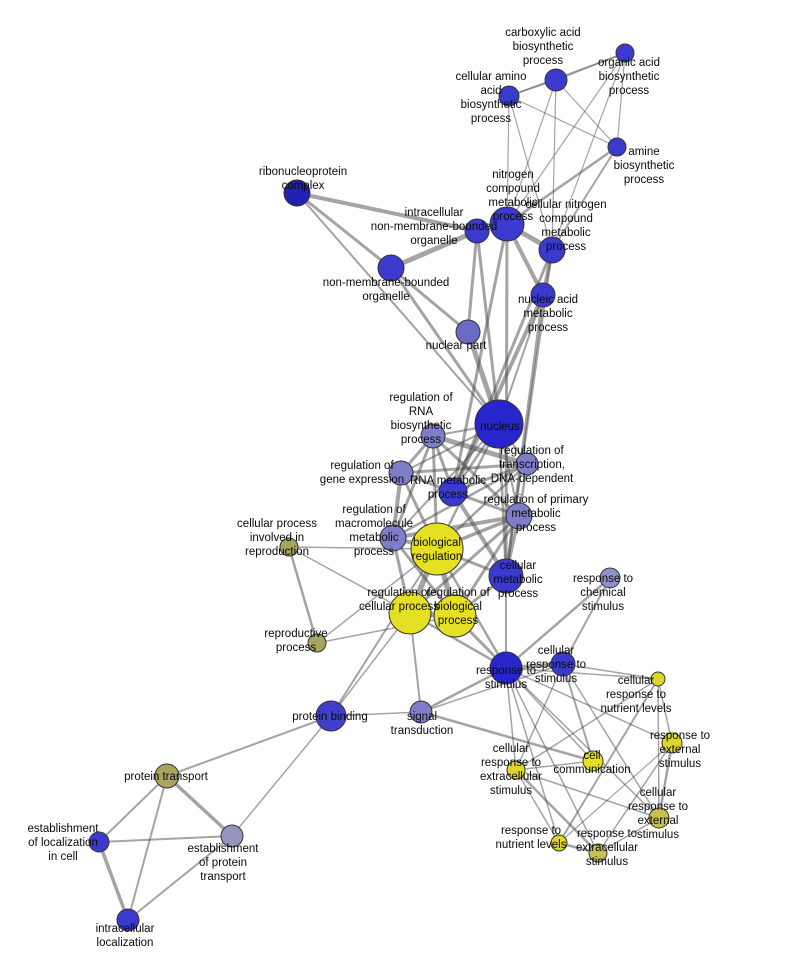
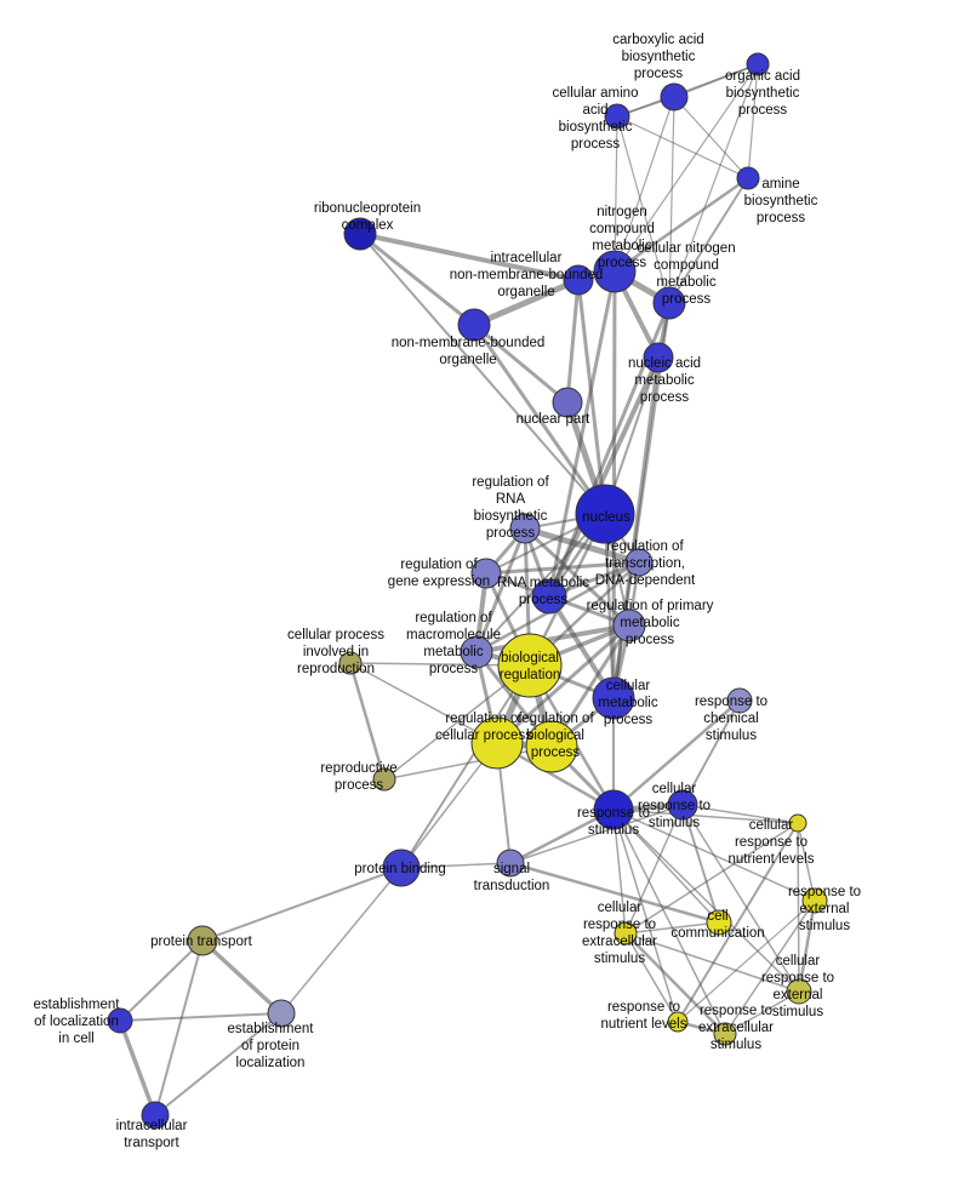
  carboxylic acid
  biosynthetic
  process
  organic acid
  biosynthetic
  process
  cellular amino
  acid
  biosynthetic
  process
  amine
  biosynthetic
  process
  nitrogen
  compound
  metabolic
  process
  cellular nitrogen
  compound
  metabolic
  process
  intracellular
  non-membrane-bounded
  organelle
  ribonucleoprotein
  complex
  non-membrane-bounded
  organelle
  nucleic acid
  metabolic
  process
  nuclear part
  nucleus
  regulation of
  RNA
  biosynthetic
  process
  regulation of
  transcription,
  DNA-dependent
  regulation of
  gene expression
  RNA metabolic
  process
  regulation of primary
  metabolic
  process
  regulation of
  macromolecule
  metabolic
  process
  biological
  regulation
  cellular
  metabolic
  process
  regulation of
  cellular process
  regulation of
  biological
  process
  response to
  stimulus
  cellular
  response to
  stimulus
  response to
  chemical
  stimulus
  cellular
  response to
  nutrient levels
  signal
  transduction
  protein binding
  response to
  external
  stimulus
  cellular
  response to
  extracellular
  stimulus
  cell
  communication
  cellular
  response to
  external
  stimulus
  response to
  nutrient levels
  response to
  extracellular
  stimulus
  cellular process
  involved in
  reproduction
  reproductive
  process
  protein transport
  establishment
  of localization
  in cell
  establishment
  of protein
- transport
+ localization
  intracellular
- localization
+ transport
